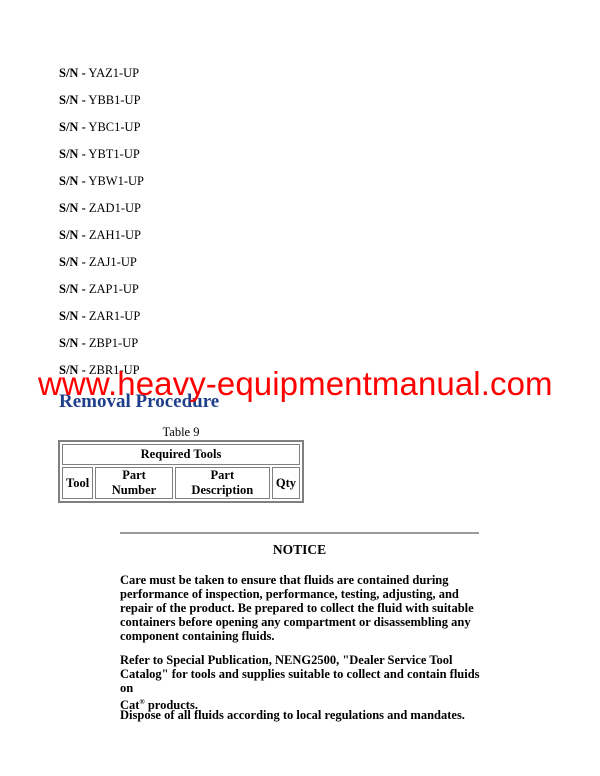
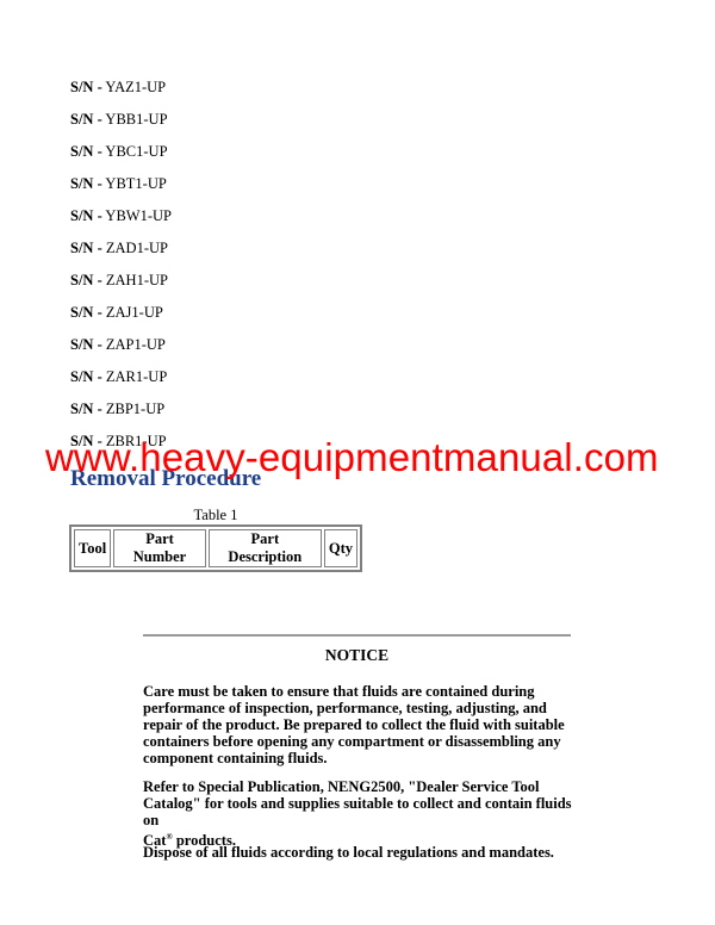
  S/N - YAZ1-UP
  S/N - YBB1-UP
  S/N - YBC1-UP
  S/N - YBT1-UP
  S/N - YBW1-UP
  S/N - ZAD1-UP
  S/N - ZAH1-UP
  S/N - ZAJ1-UP
  S/N - ZAP1-UP
  S/N - ZAR1-UP
  S/N - ZBP1-UP
  S/N - ZBR1-UP
  www.heavy-equipmentmanual.com
  Removal Procedure
- Table 9
+ Table 1
- Required Tools
  Tool	Part Number	Part Description	Qty
  NOTICE
  Care must be taken to ensure that fluids are contained during performance of inspection, performance, testing, adjusting, and repair of the product. Be prepared to collect the fluid with suitable containers before opening any compartment or disassembling any component containing fluids.
  Refer to Special Publication, NENG2500, "Dealer Service Tool
  Catalog" for tools and supplies suitable to collect and contain fluids on
  Cat® products.
  Dispose of all fluids according to local regulations and mandates.
